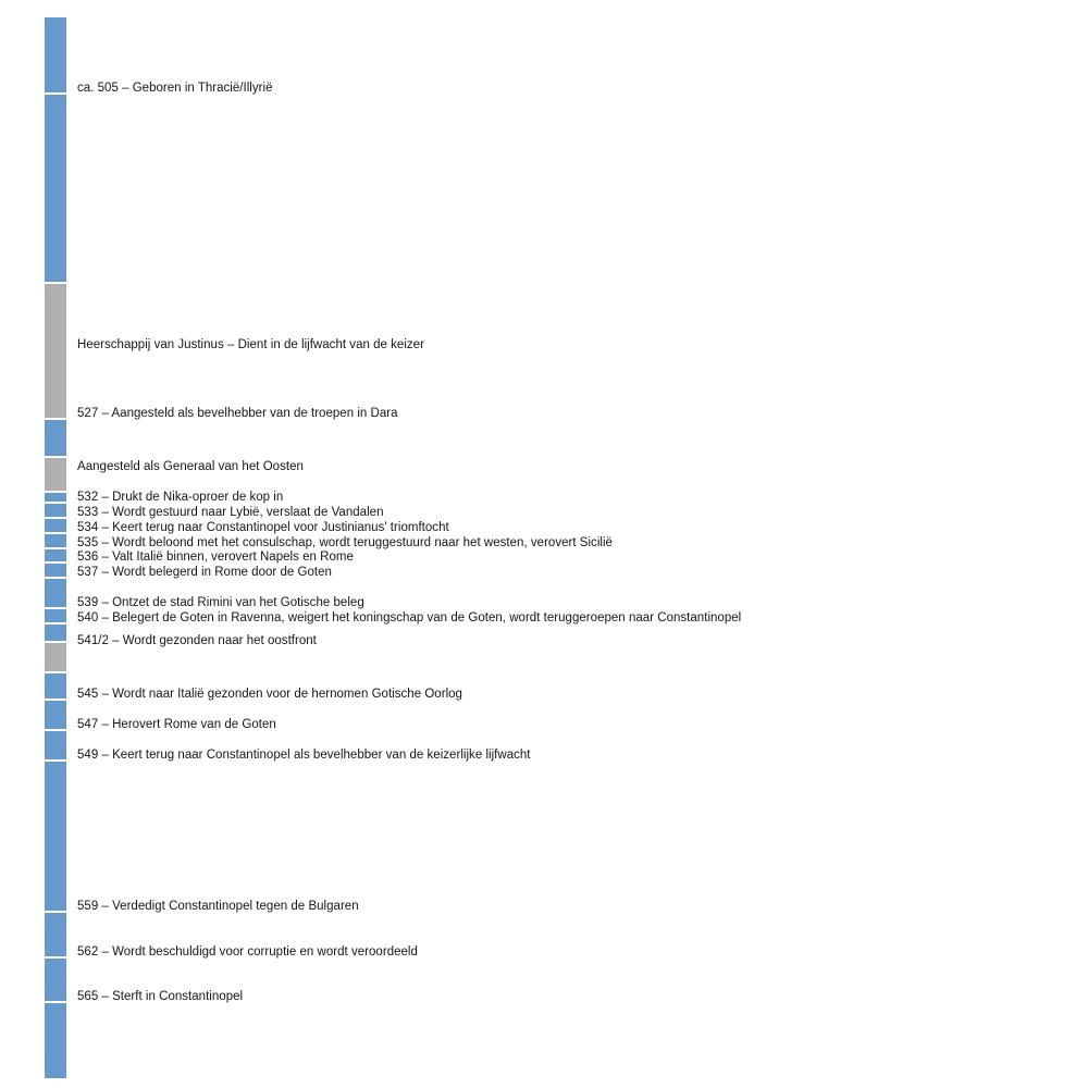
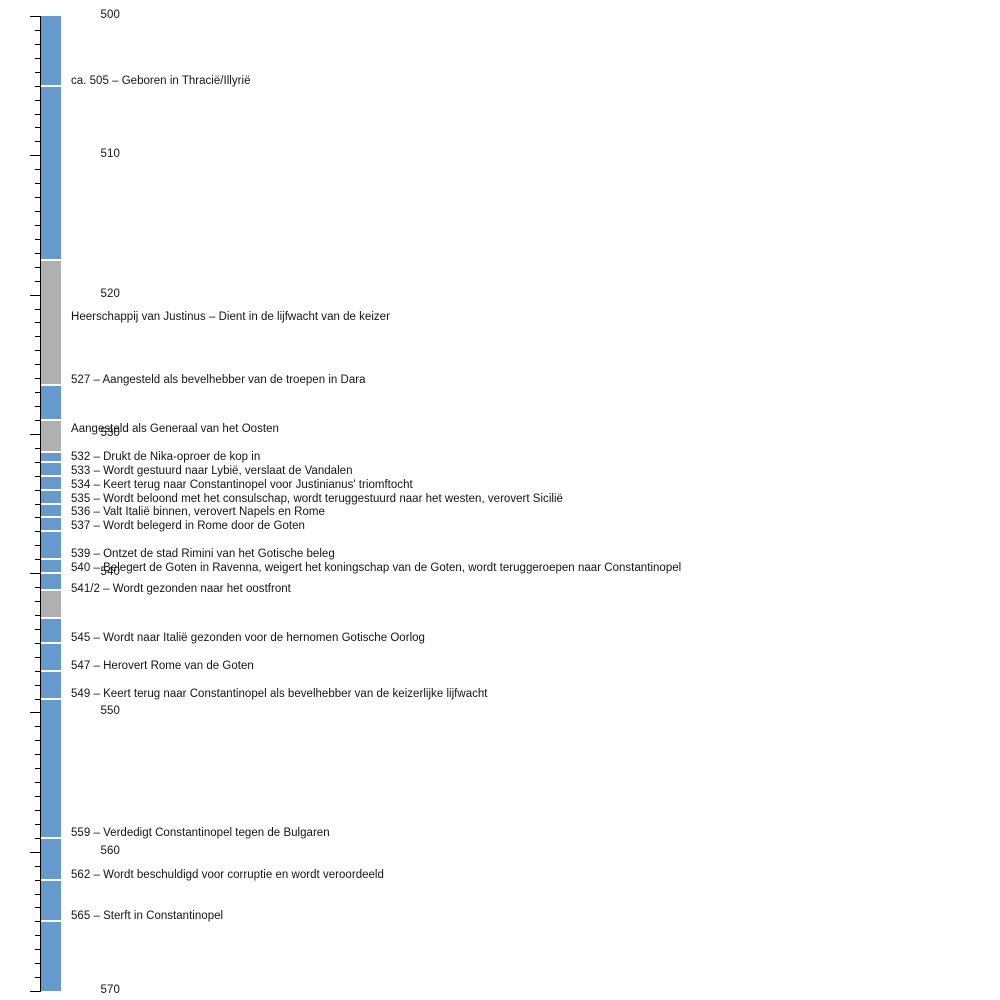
+ 500
+ 510
+ 520
+ 530
+ 540
+ 550
+ 560
+ 570
  ca. 505 – Geboren in Thracië/Illyrië
  Heerschappij van Justinus – Dient in de lijfwacht van de keizer
  527 – Aangesteld als bevelhebber van de troepen in Dara
  Aangesteld als Generaal van het Oosten
  532 – Drukt de Nika-oproer de kop in
  533 – Wordt gestuurd naar Lybië, verslaat de Vandalen
  534 – Keert terug naar Constantinopel voor Justinianus' triomftocht
  535 – Wordt beloond met het consulschap, wordt teruggestuurd naar het westen, verovert Sicilië
  536 – Valt Italië binnen, verovert Napels en Rome
  537 – Wordt belegerd in Rome door de Goten
  539 – Ontzet de stad Rimini van het Gotische beleg
  540 – Belegert de Goten in Ravenna, weigert het koningschap van de Goten, wordt teruggeroepen naar Constantinopel
  541/2 – Wordt gezonden naar het oostfront
  545 – Wordt naar Italië gezonden voor de hernomen Gotische Oorlog
  547 – Herovert Rome van de Goten
  549 – Keert terug naar Constantinopel als bevelhebber van de keizerlijke lijfwacht
  559 – Verdedigt Constantinopel tegen de Bulgaren
  562 – Wordt beschuldigd voor corruptie en wordt veroordeeld
  565 – Sterft in Constantinopel
